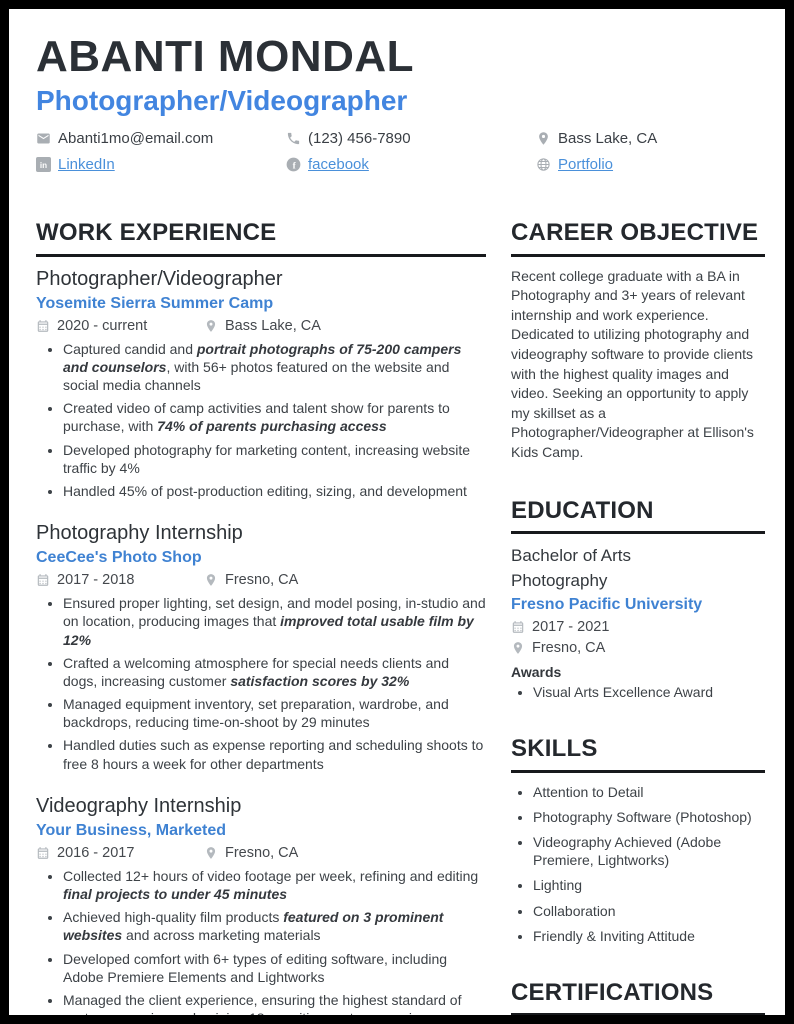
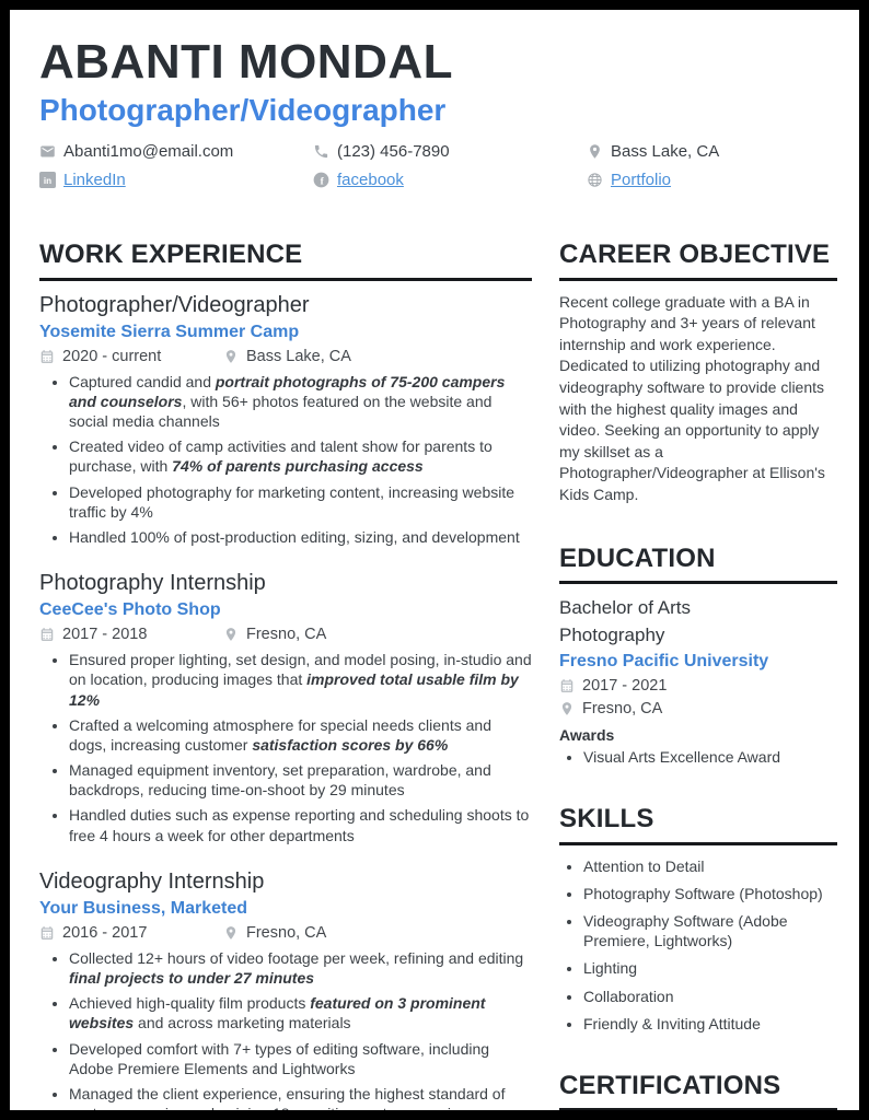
  ABANTI MONDAL
  Photographer/Videographer
  Abanti1mo@email.com
  (123) 456-7890
  Bass Lake, CA
  in
  LinkedIn
  f
  facebook
  Portfolio
  WORK EXPERIENCE
  Photographer/Videographer
  Yosemite Sierra Summer Camp
  2020 - current
  Bass Lake, CA
  Captured candid and portrait photographs of 75-200 campers and counselors, with 56+ photos featured on the website and social media channels
  Created video of camp activities and talent show for parents to purchase, with 74% of parents purchasing access
  Developed photography for marketing content, increasing website traffic by 4%
- Handled 45% of post-production editing, sizing, and development
+ Handled 100% of post-production editing, sizing, and development
  Photography Internship
  CeeCee's Photo Shop
  2017 - 2018
  Fresno, CA
  Ensured proper lighting, set design, and model posing, in-studio and on location, producing images that improved total usable film by 12%
- Crafted a welcoming atmosphere for special needs clients and dogs, increasing customer satisfaction scores by 32%
+ Crafted a welcoming atmosphere for special needs clients and dogs, increasing customer satisfaction scores by 66%
  Managed equipment inventory, set preparation, wardrobe, and backdrops, reducing time-on-shoot by 29 minutes
- Handled duties such as expense reporting and scheduling shoots to free 8 hours a week for other departments
+ Handled duties such as expense reporting and scheduling shoots to free 4 hours a week for other departments
  Videography Internship
  Your Business, Marketed
  2016 - 2017
  Fresno, CA
- Collected 12+ hours of video footage per week, refining and editing final projects to under 45 minutes
+ Collected 12+ hours of video footage per week, refining and editing final projects to under 27 minutes
  Achieved high-quality film products featured on 3 prominent websites and across marketing materials
- Developed comfort with 6+ types of editing software, including Adobe Premiere Elements and Lightworks
+ Developed comfort with 7+ types of editing software, including Adobe Premiere Elements and Lightworks
  CAREER OBJECTIVE
  Recent college graduate with a BA in Photography and 3+ years of relevant internship and work experience. Dedicated to utilizing photography and videography software to provide clients with the highest quality images and video. Seeking an opportunity to apply my skillset as a Photographer/Videographer at Ellison's Kids Camp.
  EDUCATION
  Bachelor of Arts
  Photography
  Fresno Pacific University
  2017 - 2021
  Fresno, CA
  Awards
  Visual Arts Excellence Award
  SKILLS
  Attention to Detail
  Photography Software (Photoshop)
- Videography Achieved (Adobe Premiere, Lightworks)
+ Videography Software (Adobe Premiere, Lightworks)
  Lighting
  Collaboration
  Friendly & Inviting Attitude
  CERTIFICATIONS
